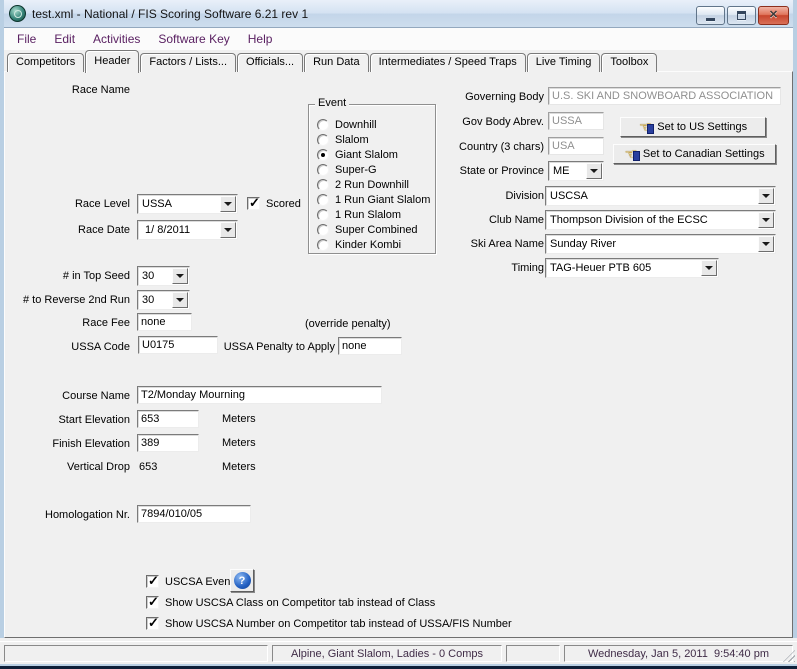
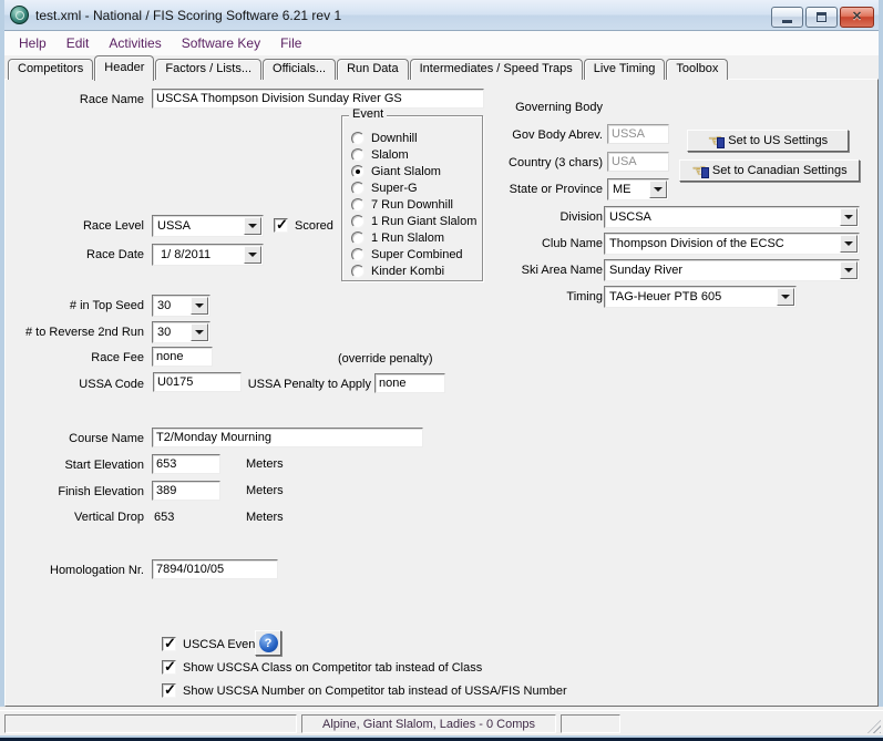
  test.xml - National / FIS Scoring Software 6.21 rev 1
  ✕
- File
+ Help
  Edit
  Activities
  Software Key
- Help
+ File
  Competitors
  Header
  Factors / Lists...
  Officials...
  Run Data
  Intermediates / Speed Traps
  Live Timing
  Toolbox
  Race Name
+ USCSA Thompson Division Sunday River GS
  Event
  Downhill
  Slalom
  Giant Slalom
  Super-G
- 2 Run Downhill
+ 7 Run Downhill
  1 Run Giant Slalom
  1 Run Slalom
  Super Combined
  Kinder Kombi
  Race Level
  USSA
  Scored
  Race Date
  1/ 8/2011
  # in Top Seed
  30
  # to Reverse 2nd Run
  30
  Race Fee
  none
  USSA Code
  U0175
  (override penalty)
  USSA Penalty to Apply
  none
  Course Name
  T2/Monday Mourning
  Start Elevation
  653
  Meters
  Finish Elevation
  389
  Meters
  Vertical Drop
  653
  Meters
  Homologation Nr.
  7894/010/05
  USCSA Even
  ?
  Show USCSA Class on Competitor tab instead of Class
  Show USCSA Number on Competitor tab instead of USSA/FIS Number
  Governing Body
- U.S. SKI AND SNOWBOARD ASSOCIATION
  Gov Body Abrev.
  USSA
  Country (3 chars)
  USA
  State or Province
  ME
  ☜
  Set to US Settings
  ☜
  Set to Canadian Settings
  Division
  USCSA
  Club Name
  Thompson Division of the ECSC
  Ski Area Name
  Sunday River
  Timing
  TAG-Heuer PTB 605
  Alpine, Giant Slalom, Ladies - 0 Comps
- Wednesday, Jan 5, 2011 9:54:40 pm
